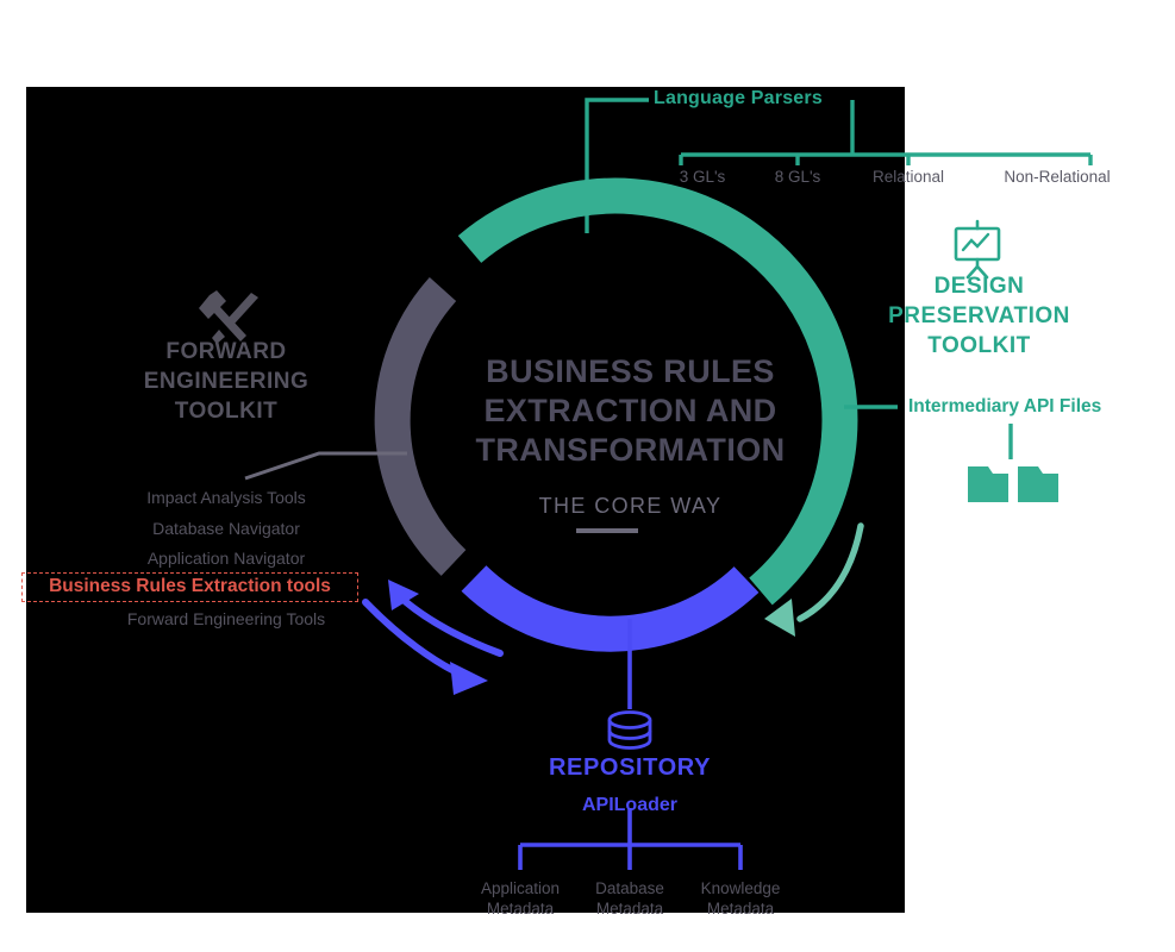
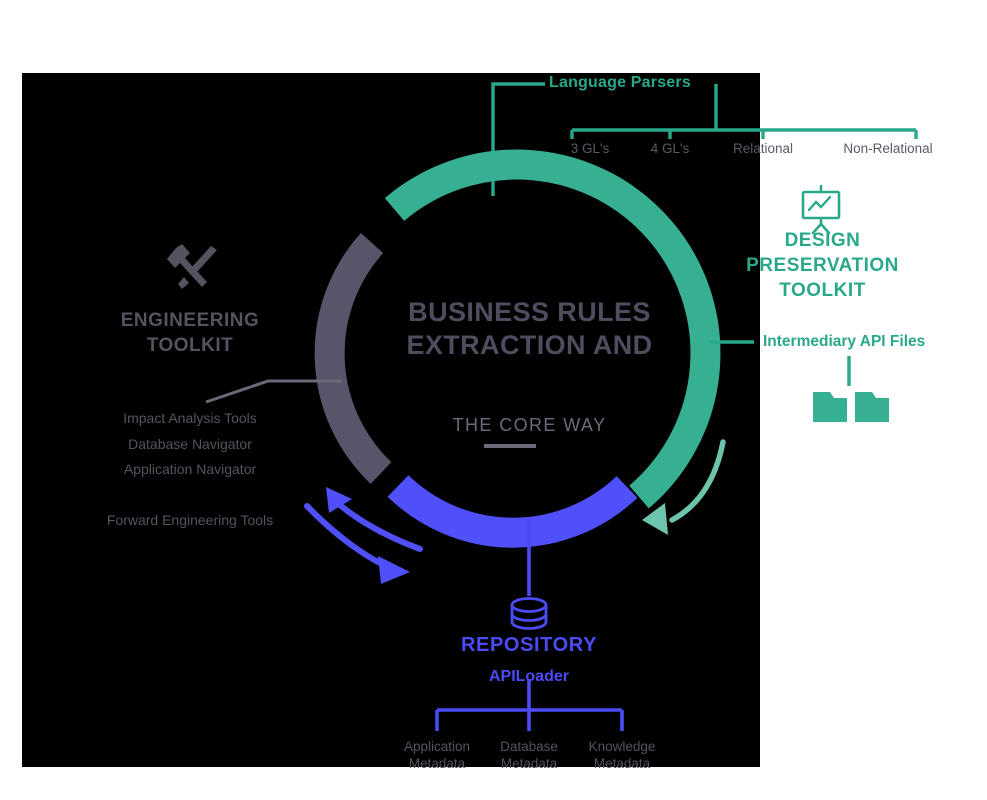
  Language Parsers
  3 GL's
- 8 GL's
+ 4 GL's
  Relational
  Non-Relational
  BUSINESS RULES
  EXTRACTION AND
- TRANSFORMATION
  THE CORE WAY
- FORWARD
  ENGINEERING
  TOOLKIT
  Impact Analysis Tools
  Database Navigator
  Application Navigator
- Business Rules Extraction tools
  Forward Engineering Tools
  DESIGN
  PRESERVATION
  TOOLKIT
  Intermediary API Files
  REPOSITORY
  APILoader
  Application
  Metadata
  Database
  Metadata
  Knowledge
  Metadata
